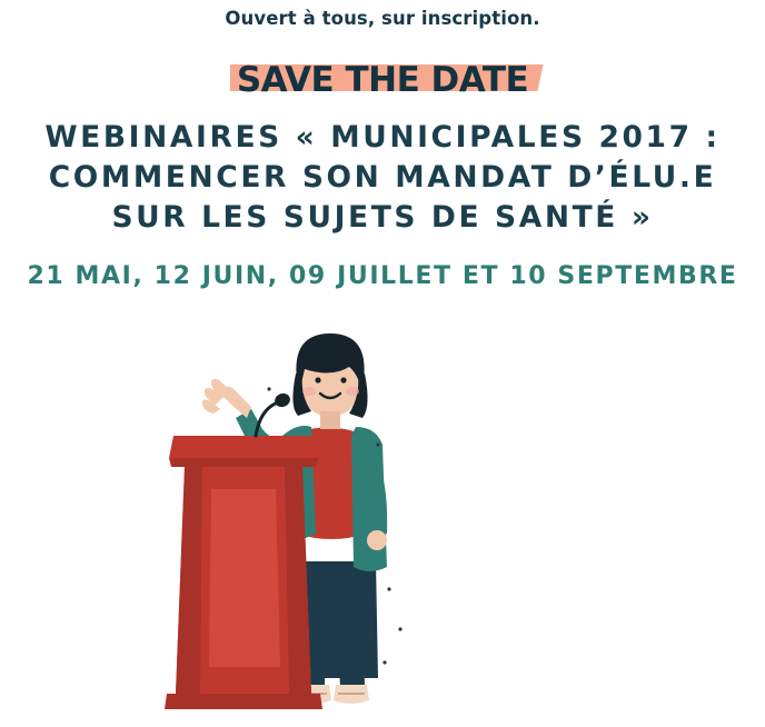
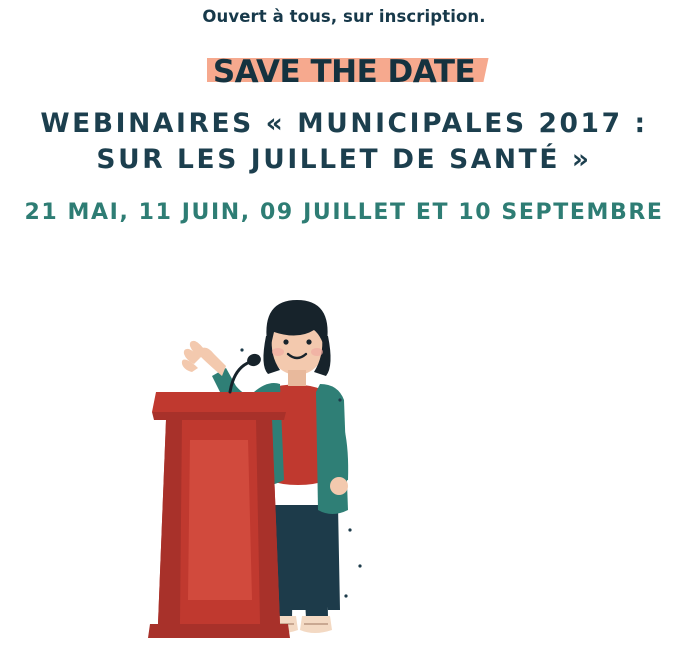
  Ouvert à tous, sur inscription.
  SAVE THE DATE
  WEBINAIRES « MUNICIPALES 2017 :
- COMMENCER SON MANDAT D’ÉLU.E
- SUR LES SUJETS DE SANTÉ »
+ SUR LES JUILLET DE SANTÉ »
- 21 MAI, 12 JUIN, 09 JUILLET ET 10 SEPTEMBRE
+ 21 MAI, 11 JUIN, 09 JUILLET ET 10 SEPTEMBRE
